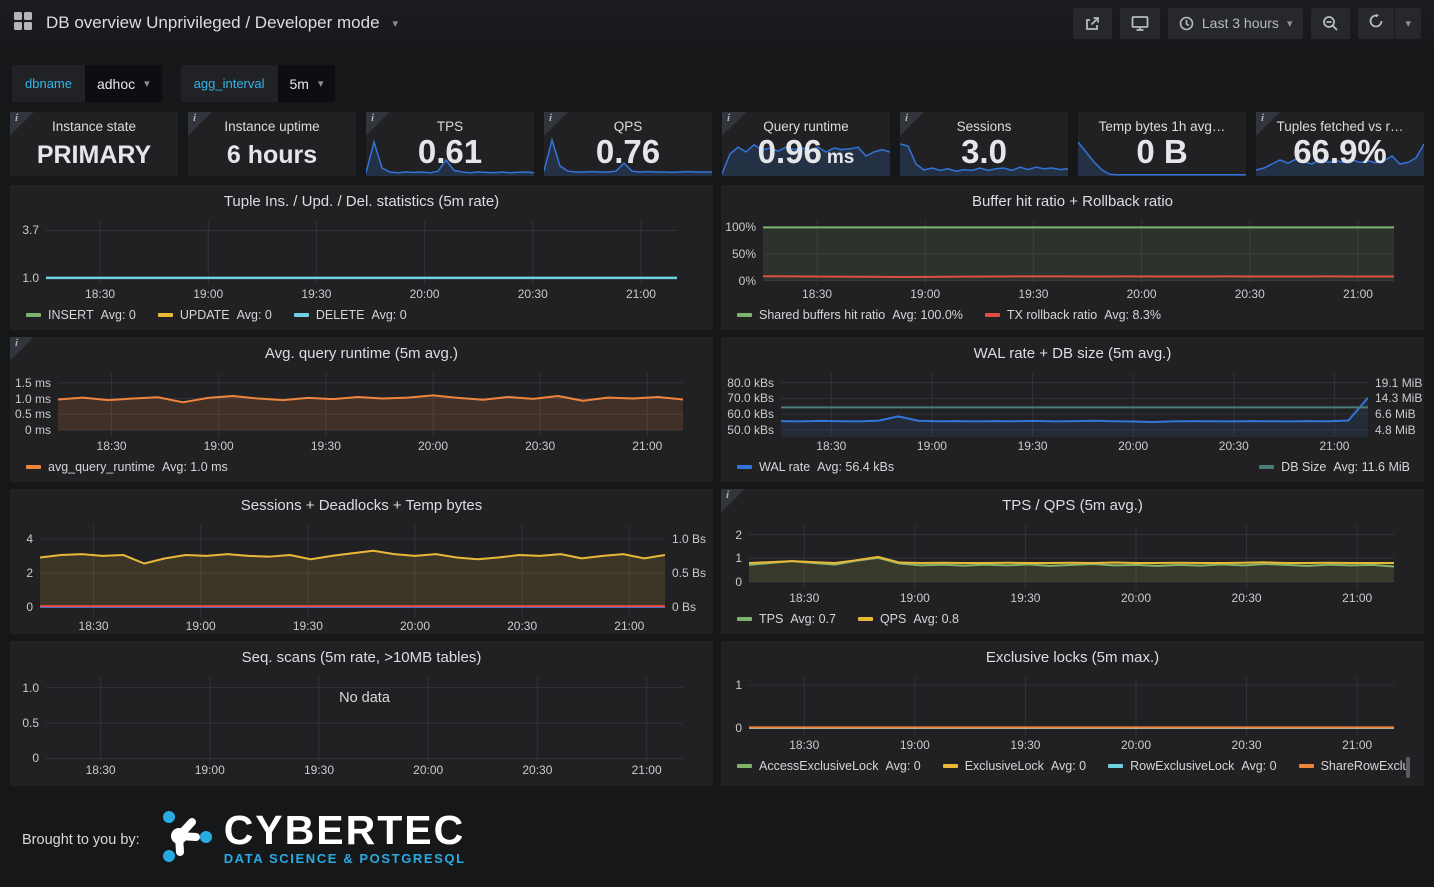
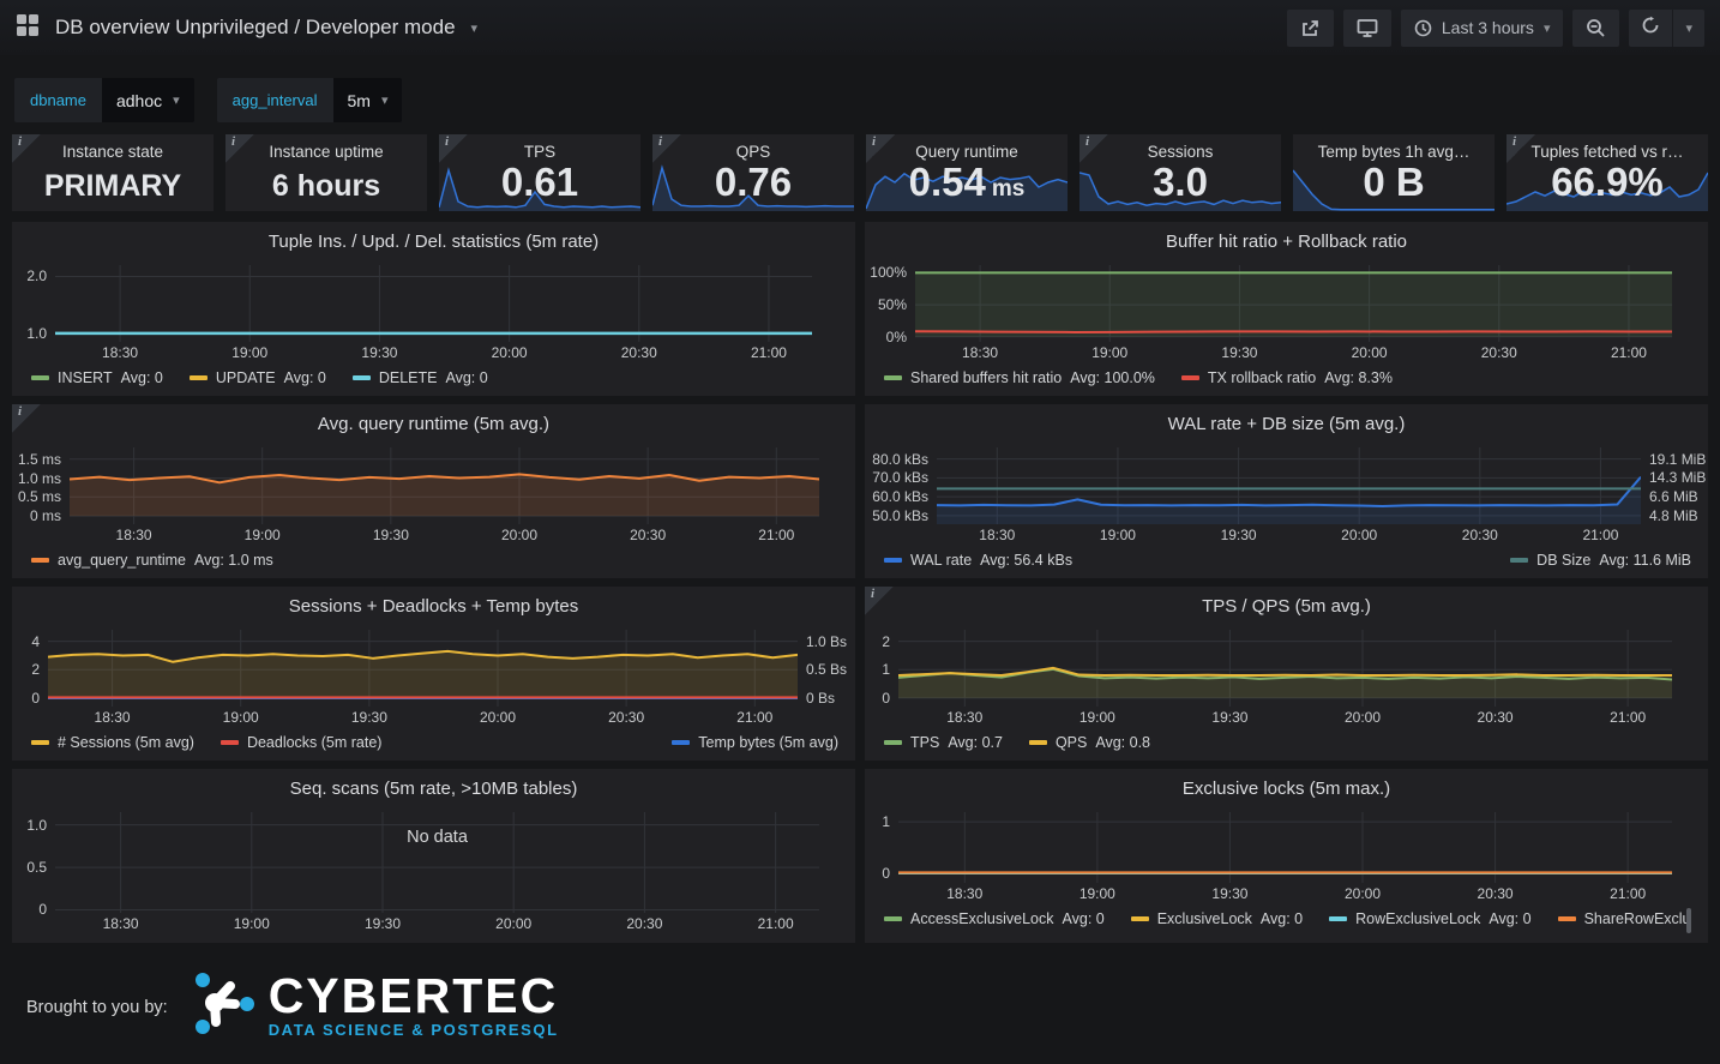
  DB overview Unprivileged / Developer mode
  ▾
  Last 3 hours
  ▾
  ▾
  dbname
  adhoc
  ▾
  agg_interval
  5m
  ▾
  i
  Instance state
  PRIMARY
  i
  Instance uptime
  6 hours
  i
  TPS
  0.61
  i
  QPS
  0.76
  i
  Query runtime
- 0.96
+ 0.54
  ms
  i
  Sessions
  3.0
  Temp bytes 1h avg…
  0 B
  i
  Tuples fetched vs r…
  66.9%
  Tuple Ins. / Upd. / Del. statistics (5m rate)
- 3.7
+ 2.0
  1.0
  18:30
  19:00
  19:30
  20:00
  20:30
  21:00
  INSERT
  Avg: 0
  UPDATE
  Avg: 0
  DELETE
  Avg: 0
  Buffer hit ratio + Rollback ratio
  100%
  50%
  0%
  18:30
  19:00
  19:30
  20:00
  20:30
  21:00
  Shared buffers hit ratio
  Avg: 100.0%
  TX rollback ratio
  Avg: 8.3%
  i
  Avg. query runtime (5m avg.)
  1.5 ms
  1.0 ms
  0.5 ms
  0 ms
  18:30
  19:00
  19:30
  20:00
  20:30
  21:00
  avg_query_runtime
  Avg: 1.0 ms
  WAL rate + DB size (5m avg.)
  80.0 kBs
  70.0 kBs
  60.0 kBs
  50.0 kBs
  19.1 MiB
  14.3 MiB
  6.6 MiB
  4.8 MiB
  18:30
  19:00
  19:30
  20:00
  20:30
  21:00
  WAL rate
  Avg: 56.4 kBs
  DB Size
  Avg: 11.6 MiB
  Sessions + Deadlocks + Temp bytes
  4
  2
  0
  1.0 Bs
  0.5 Bs
  0 Bs
  18:30
  19:00
  19:30
  20:00
  20:30
  21:00
+ # Sessions (5m avg)
+ Deadlocks (5m rate)
+ Temp bytes (5m avg)
  i
  TPS / QPS (5m avg.)
  2
  1
  0
  18:30
  19:00
  19:30
  20:00
  20:30
  21:00
  TPS
  Avg: 0.7
  QPS
  Avg: 0.8
  Seq. scans (5m rate, >10MB tables)
  1.0
  0.5
  0
  No data
  18:30
  19:00
  19:30
  20:00
  20:30
  21:00
  Exclusive locks (5m max.)
  1
  0
  18:30
  19:00
  19:30
  20:00
  20:30
  21:00
  AccessExclusiveLock
  Avg: 0
  ExclusiveLock
  Avg: 0
  RowExclusiveLock
  Avg: 0
  Brought to you by:
  CYBERTEC
  DATA SCIENCE & POSTGRESQL
